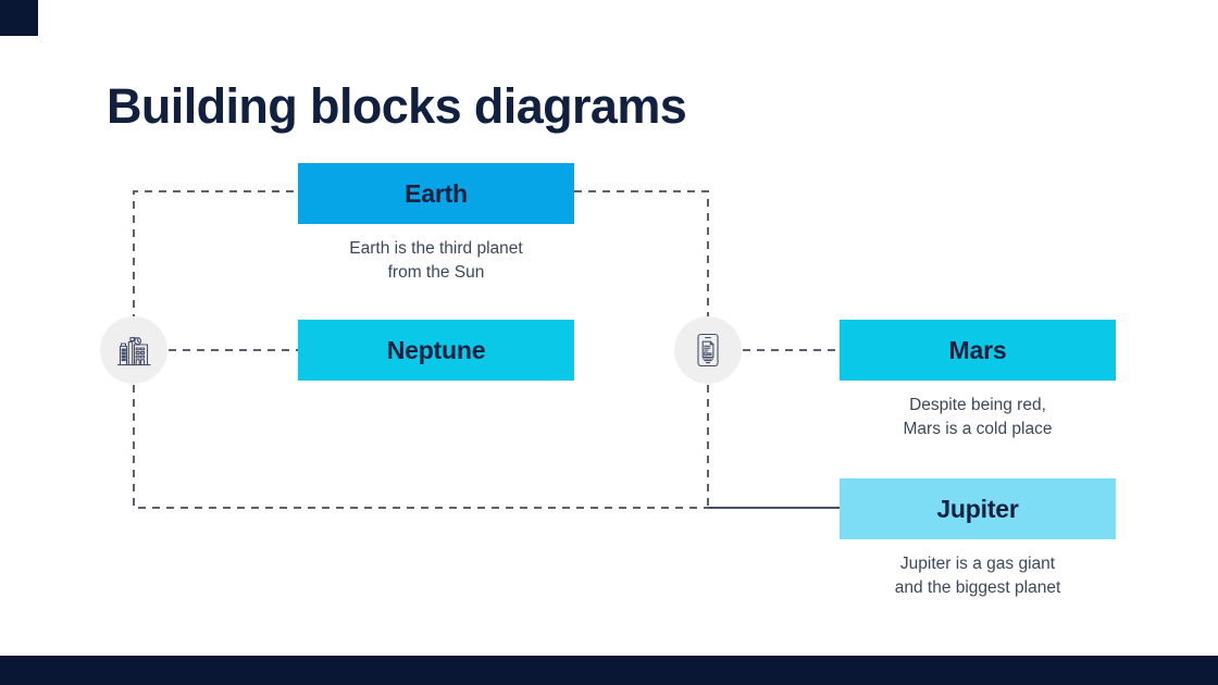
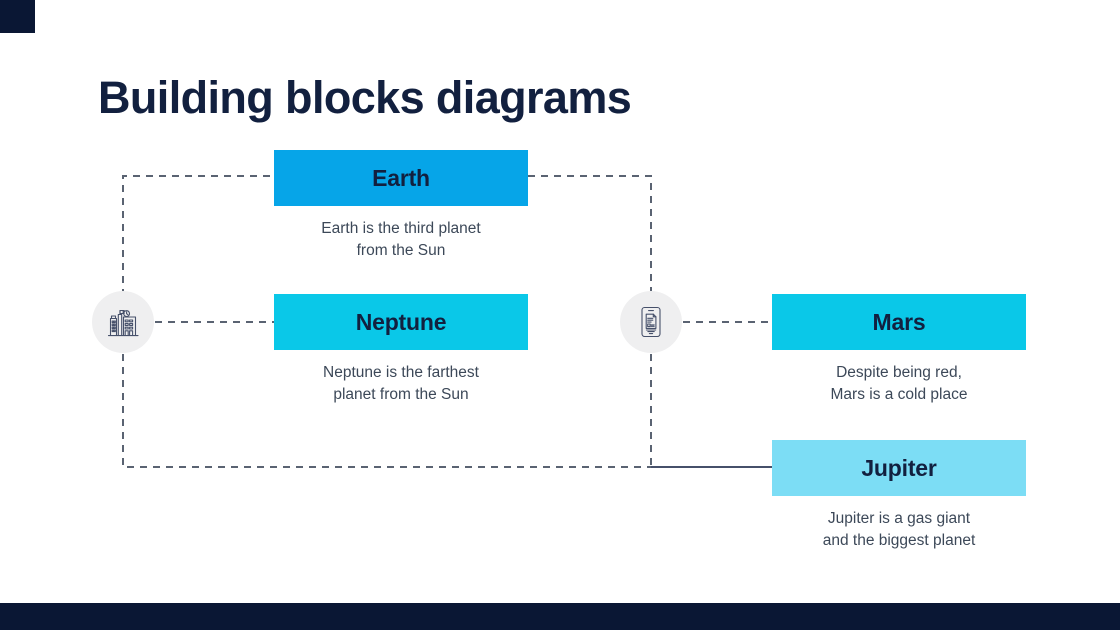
  Building blocks diagrams
  Earth
  Earth is the third planet
  from the Sun
  Neptune
+ Neptune is the farthest
+ planet from the Sun
  Mars
  Despite being red,
  Mars is a cold place
  Jupiter
  Jupiter is a gas giant
  and the biggest planet
